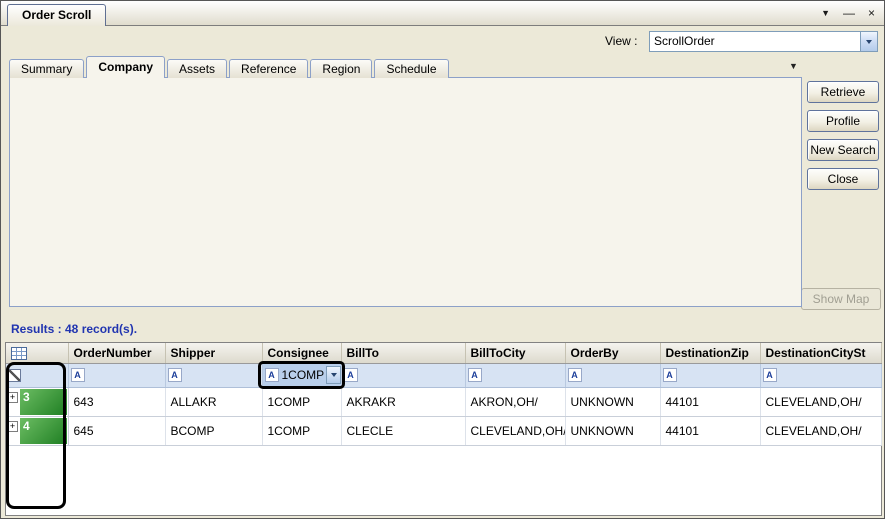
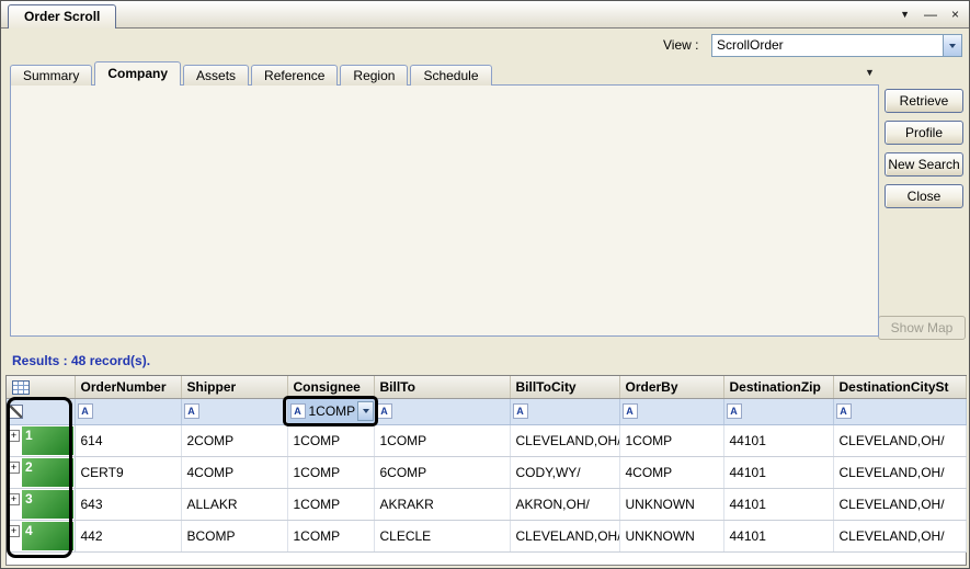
  Order Scroll
  ▼
  —
  ×
  View :
  ScrollOrder
  Summary
  Company
  Assets
  Reference
  Region
  Schedule
  ▼
  Retrieve
  Profile
  New Search
  Close
  Show Map
  Results : 48 record(s).
  	OrderNumber	Shipper	Consignee	BillTo	BillToCity	OrderBy	DestinationZip	DestinationCitySt
  	A	A	A 1COMP	A	A	A	A	A
+ + 1	614	2COMP	1COMP	1COMP	CLEVELAND,OH/	1COMP	44101	CLEVELAND,OH/
+ + 2	CERT9	4COMP	1COMP	6COMP	CODY,WY/	4COMP	44101	CLEVELAND,OH/
  + 3	643	ALLAKR	1COMP	AKRAKR	AKRON,OH/	UNKNOWN	44101	CLEVELAND,OH/
- + 4	645	BCOMP	1COMP	CLECLE	CLEVELAND,OH/	UNKNOWN	44101	CLEVELAND,OH/
+ + 4	442	BCOMP	1COMP	CLECLE	CLEVELAND,OH/	UNKNOWN	44101	CLEVELAND,OH/
